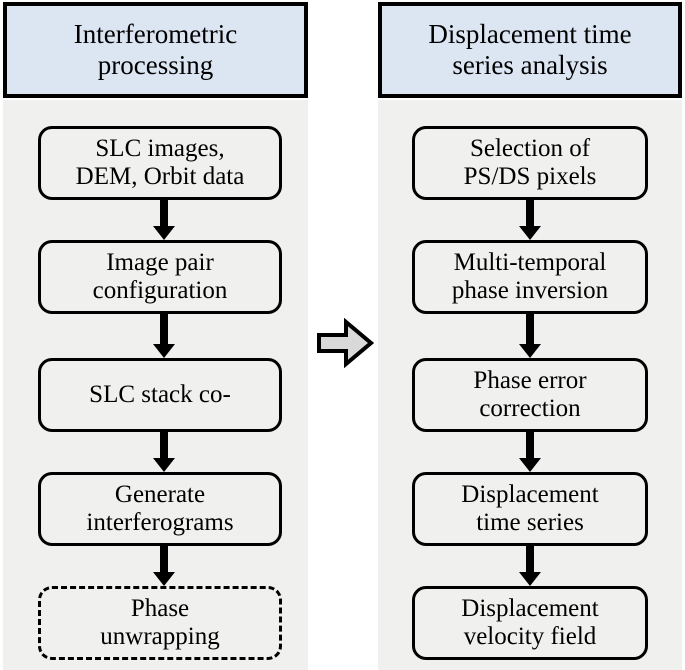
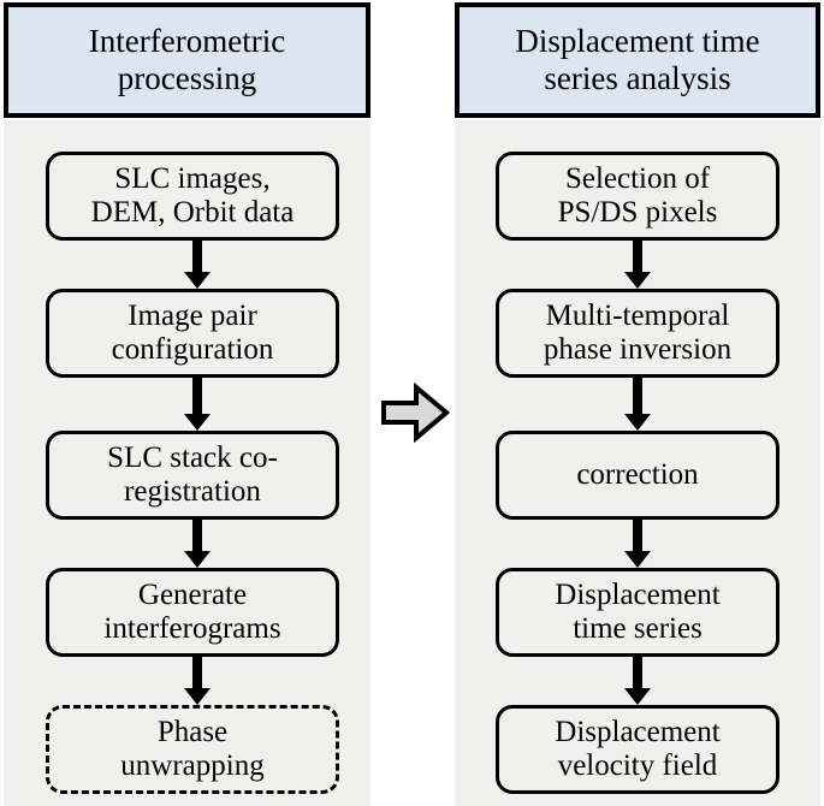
  Interferometric
  processing
  Displacement time
  series analysis
  SLC images,
  DEM, Orbit data
  Image pair
  configuration
  SLC stack co-
+ registration
  Generate
  interferograms
  Phase
  unwrapping
  Selection of
  PS/DS pixels
  Multi-temporal
  phase inversion
- Phase error
  correction
  Displacement
  time series
  Displacement
  velocity field
